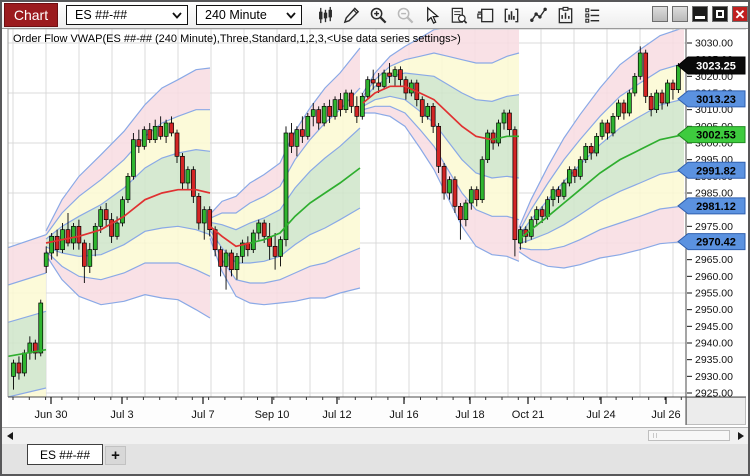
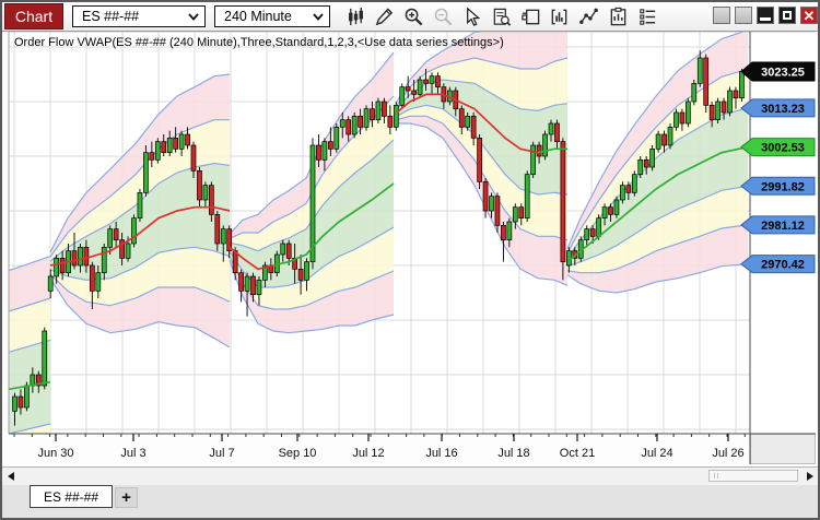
  Chart
  ES ##-##
  240 Minute
  ✕
- 3030.00
- 3020.00
- 3010.00
- 3000.00
- 2995.00
- 2985.00
- 2975.00
- 2965.00
- 2960.00
- 2955.00
- 2950.00
- 2945.00
- 2940.00
- 2935.00
- 2930.00
- 2925.00
  3023.25
  3013.23
  3002.53
  2991.82
  2981.12
  2970.42
  Jun 30
  Jul 3
  Jul 7
  Sep 10
  Jul 12
  Jul 16
  Jul 18
  Oct 21
  Jul 24
  Jul 26
  Order Flow VWAP(ES ##-## (240 Minute),Three,Standard,1,2,3,<Use data series settings>)
  ES ##-##
  +
